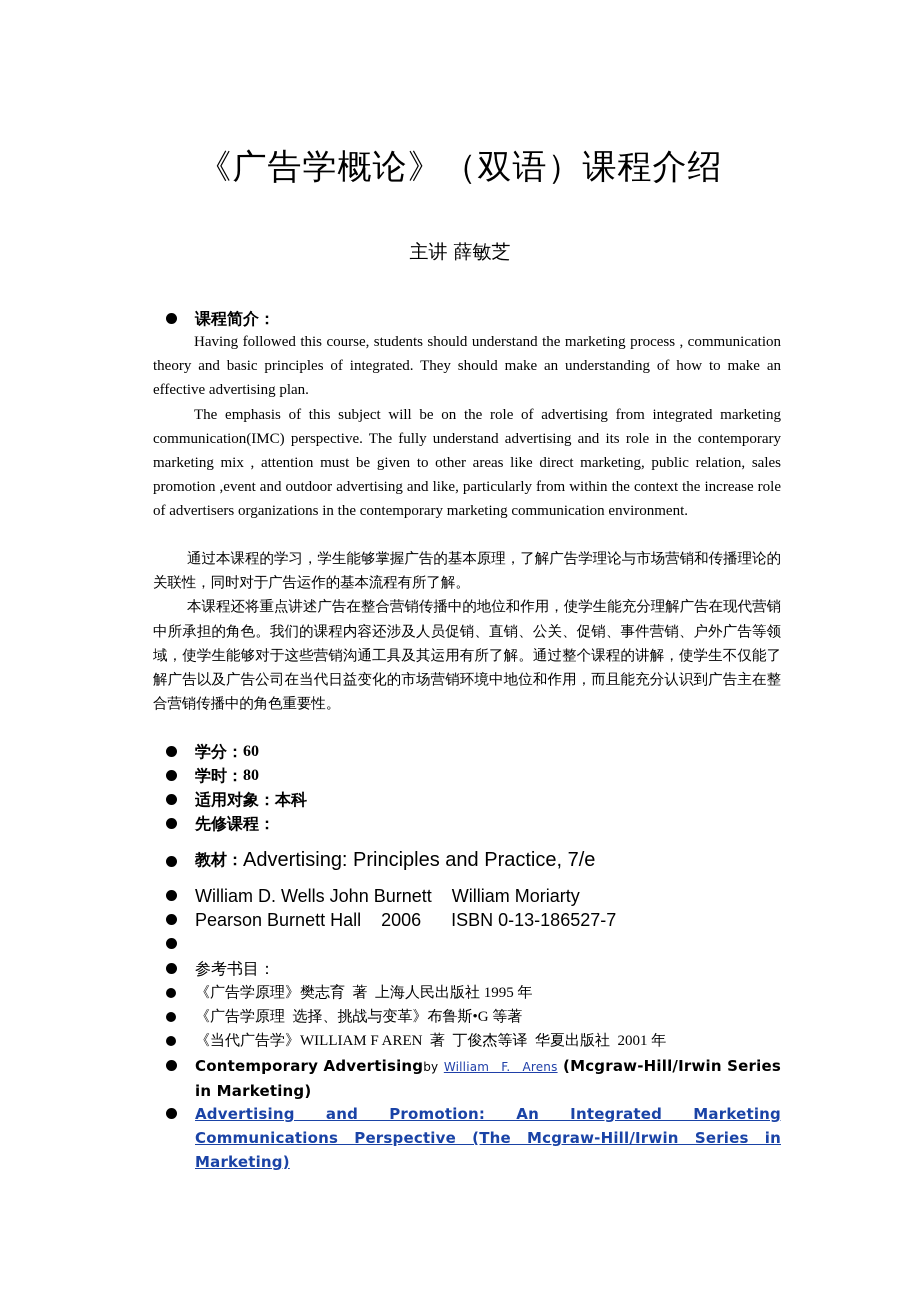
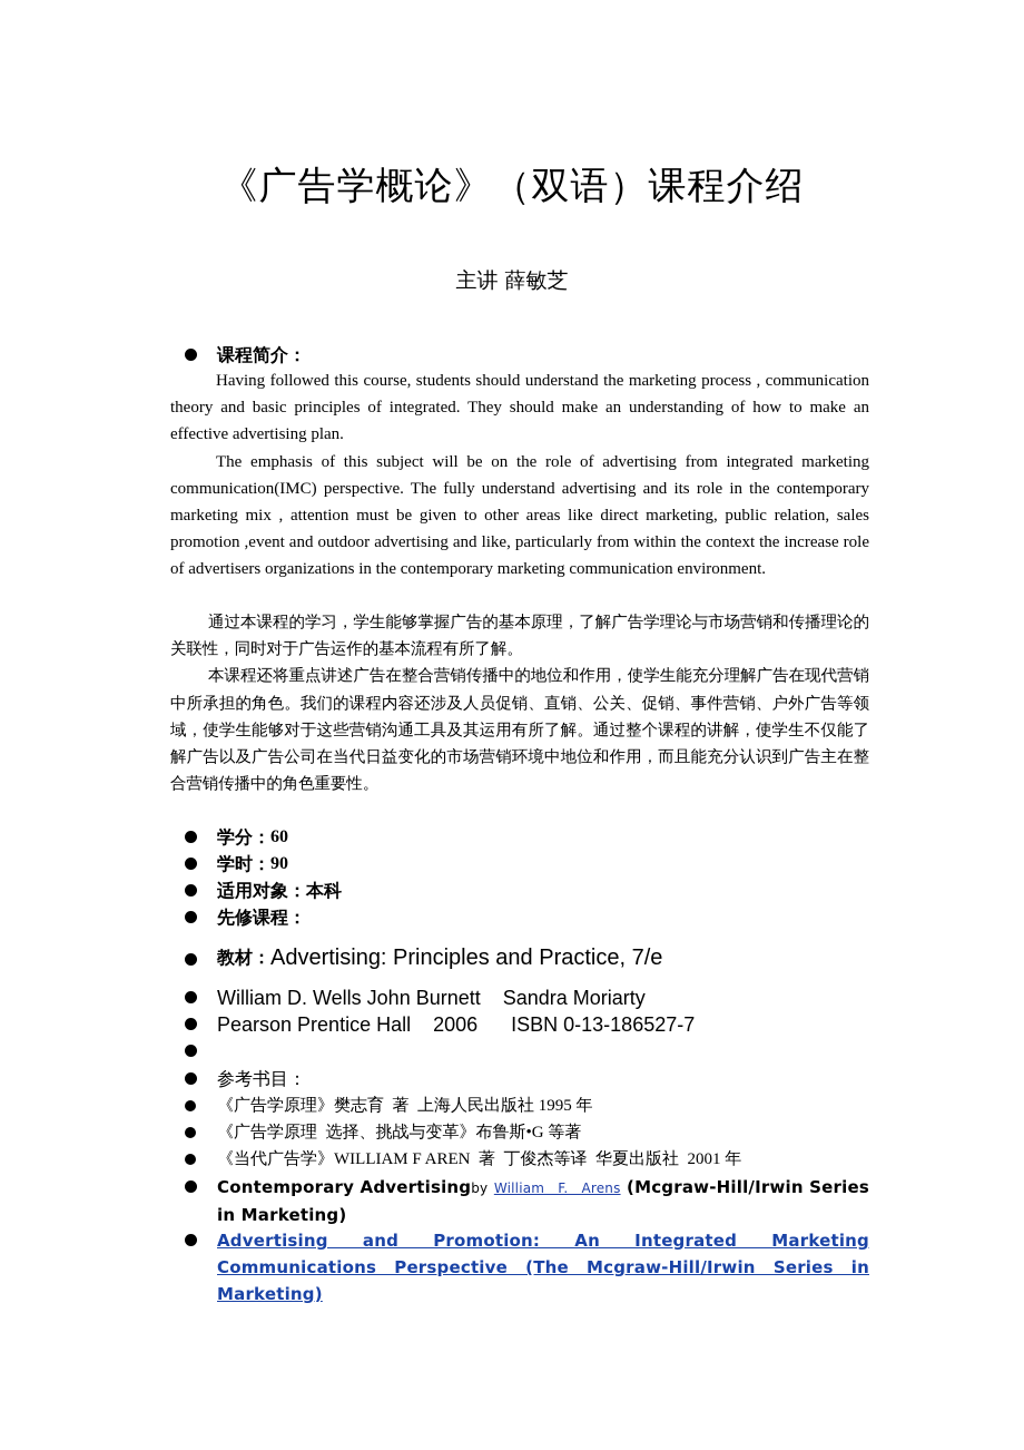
  《广告学概论》（双语）课程介绍
  主讲 薛敏芝
  课程简介：
  Having followed this course, students should understand the marketing process , communication theory and basic principles of integrated. They should make an understanding of how to make an effective advertising plan.
  The emphasis of this subject will be on the role of advertising from integrated marketing communication(IMC) perspective. The fully understand advertising and its role in the contemporary marketing mix , attention must be given to other areas like direct marketing, public relation, sales promotion ,event and outdoor advertising and like, particularly from within the context the increase role of advertisers organizations in the contemporary marketing communication environment.
  通过本课程的学习，学生能够掌握广告的基本原理，了解广告学理论与市场营销和传播理论的关联性，同时对于广告运作的基本流程有所了解。
  本课程还将重点讲述广告在整合营销传播中的地位和作用，使学生能充分理解广告在现代营销中所承担的角色。我们的课程内容还涉及人员促销、直销、公关、促销、事件营销、户外广告等领域，使学生能够对于这些营销沟通工具及其运用有所了解。通过整个课程的讲解，使学生不仅能了解广告以及广告公司在当代日益变化的市场营销环境中地位和作用，而且能充分认识到广告主在整合营销传播中的角色重要性。
  学分：
  60
  学时：
- 80
+ 90
  适用对象：
  本科
  先修课程：
  教材：
  Advertising: Principles and Practice, 7/e
- William D. Wells John Burnett William Moriarty
+ William D. Wells John Burnett Sandra Moriarty
- Pearson Burnett Hall 2006 ISBN 0-13-186527-7
+ Pearson Prentice Hall 2006 ISBN 0-13-186527-7
  参考书目：
  《广告学原理》樊志育 著 上海人民出版社 1995 年
  《广告学原理 选择、挑战与变革》布鲁斯•G 等著
  《当代广告学》WILLIAM F AREN 著 丁俊杰等译 华夏出版社 2001 年
  Contemporary Advertisingby William F. Arens (Mcgraw-Hill/Irwin Series in Marketing)
  Advertising and Promotion: An Integrated Marketing Communications Perspective (The Mcgraw-Hill/Irwin Series in Marketing)
